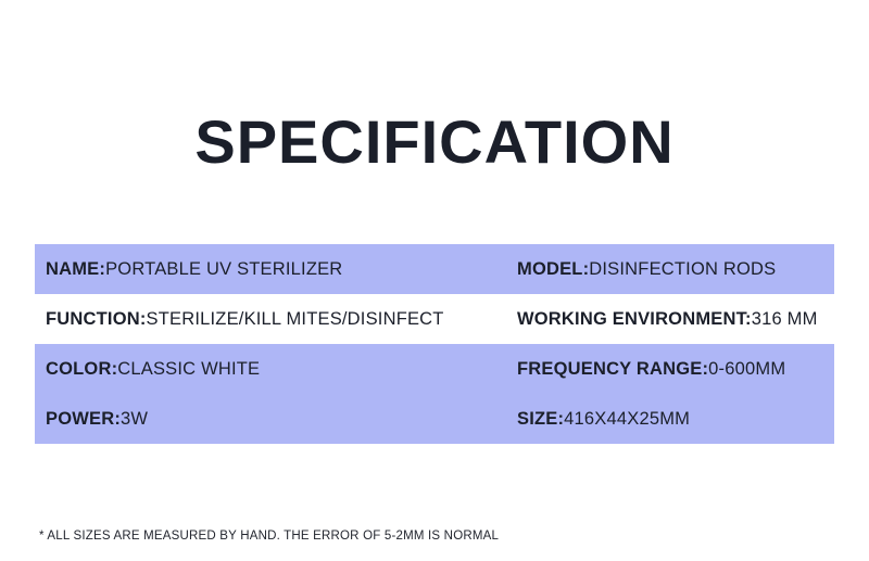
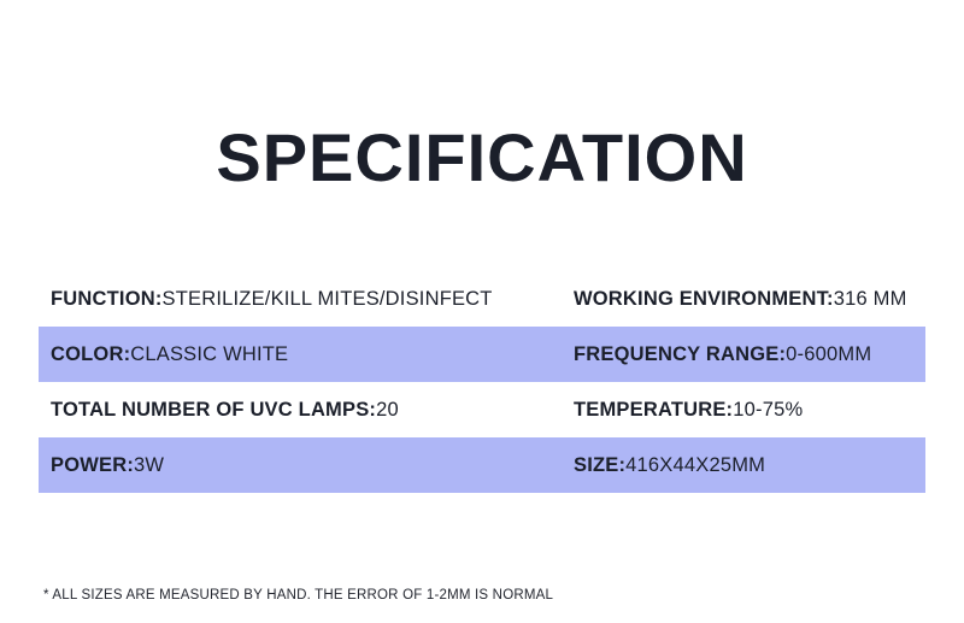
  SPECIFICATION
- NAME:
- PORTABLE UV STERILIZER
- MODEL:
- DISINFECTION RODS
  FUNCTION:
  STERILIZE/KILL MITES/DISINFECT
  WORKING ENVIRONMENT:
  316 MM
  COLOR:
  CLASSIC WHITE
  FREQUENCY RANGE:
  0-600MM
+ TOTAL NUMBER OF UVC LAMPS:
+ 20
+ TEMPERATURE:
+ 10-75%
  POWER:
  3W
  SIZE:
  416X44X25MM
- * ALL SIZES ARE MEASURED BY HAND. THE ERROR OF 5-2MM IS NORMAL
+ * ALL SIZES ARE MEASURED BY HAND. THE ERROR OF 1-2MM IS NORMAL
